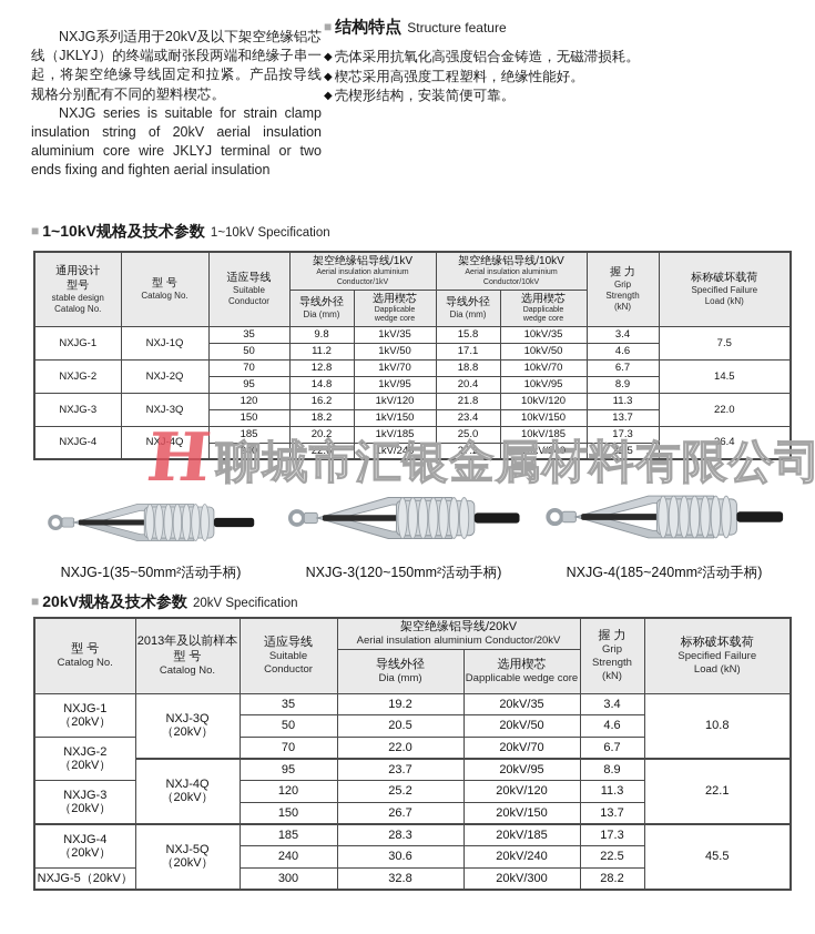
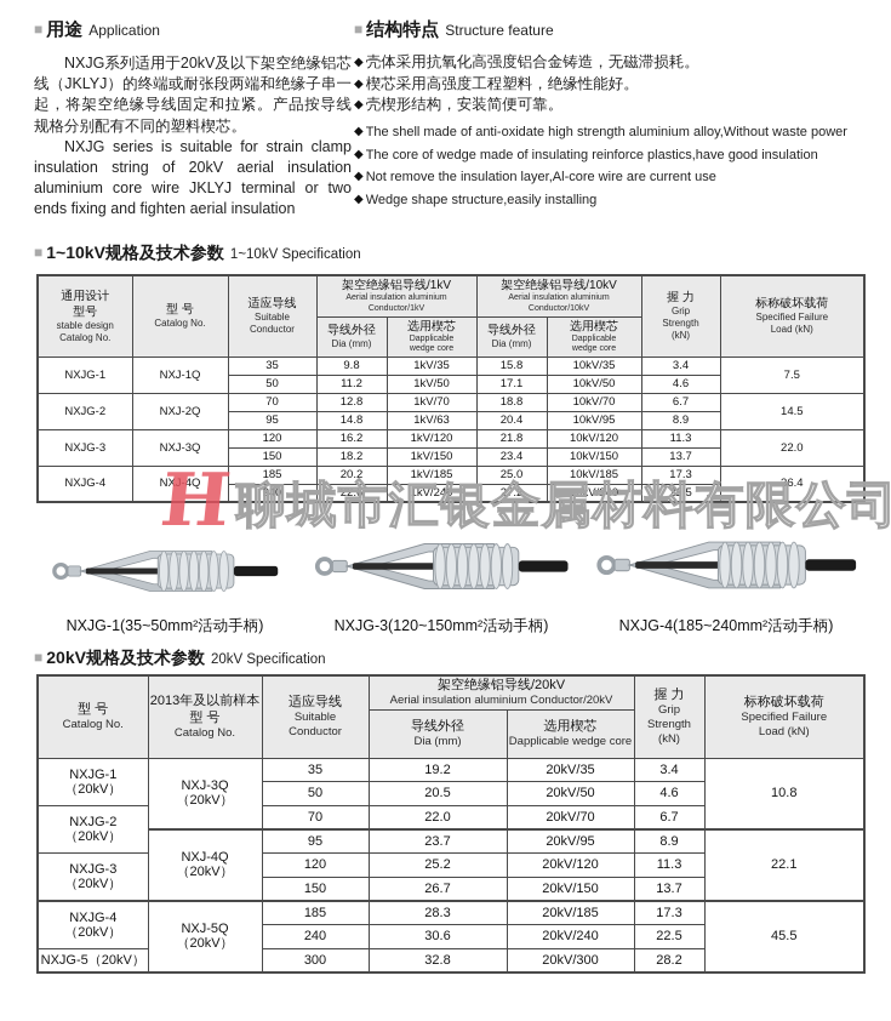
+ ■ 用途 Application
  NXJG系列适用于20kV及以下架空绝缘铝芯线（JKLYJ）的终端或耐张段两端和绝缘子串一起，将架空绝缘导线固定和拉紧。产品按导线规格分别配有不同的塑料楔芯。
  NXJG series is suitable for strain clamp insulation string of 20kV aerial insulation aluminium core wire JKLYJ terminal or two ends fixing and fighten aerial insulation
  ■ 结构特点 Structure feature
  ◆ 壳体采用抗氧化高强度铝合金铸造，无磁滞损耗。
  ◆ 楔芯采用高强度工程塑料，绝缘性能好。
  ◆ 壳楔形结构，安装简便可靠。
+ ◆ The shell made of anti-oxidate high strength aluminium alloy,Without waste power
+ ◆ The core of wedge made of insulating reinforce plastics,have good insulation
+ ◆ Not remove the insulation layer,Al-core wire are current use
+ ◆ Wedge shape structure,easily installing
  ■ 1~10kV规格及技术参数 1~10kV Specification
  NXJG-1	NXJ-1Q	35	9.8	1kV/35	15.8	10kV/35	3.4	7.5
  50	11.2	1kV/50	17.1	10kV/50	4.6
  NXJG-2	NXJ-2Q	70	12.8	1kV/70	18.8	10kV/70	6.7	14.5
- 95	14.8	1kV/95	20.4	10kV/95	8.9
+ 95	14.8	1kV/63	20.4	10kV/95	8.9
  NXJG-3	NXJ-3Q	120	16.2	1kV/120	21.8	10kV/120	11.3	22.0
  150	18.2	1kV/150	23.4	10kV/150	13.7
  NXJG-4	NXJ-4Q	185	20.2	1kV/185	25.0	10kV/185	17.3	36.4
  240	22.6	1kV/240	27.2	10kV/240	22.5
  聊城市汇银金属材料有限公司
  NXJG-1(35~50mm²活动手柄)
  NXJG-3(120~150mm²活动手柄)
  NXJG-4(185~240mm²活动手柄)
  ■ 20kV规格及技术参数 20kV Specification
  型 号 Catalog No.	2013年及以前样本 型 号 Catalog No.	适应导线 Suitable Conductor	架空绝缘铝导线/20kV Aerial insulation aluminium Conductor/20kV	握 力 Grip Strength (kN)	标称破坏载荷 Specified Failure Load (kN)
  导线外径 Dia (mm)	选用楔芯 Dapplicable wedge core
  NXJG-1（20kV）	NXJ-3Q（20kV）	35	19.2	20kV/35	3.4	10.8
  50	20.5	20kV/50	4.6
  NXJG-2（20kV）	70	22.0	20kV/70	6.7
  NXJ-4Q（20kV）	95	23.7	20kV/95	8.9	22.1
  NXJG-3（20kV）	120	25.2	20kV/120	11.3
  150	26.7	20kV/150	13.7
  NXJG-4（20kV）	NXJ-5Q（20kV）	185	28.3	20kV/185	17.3	45.5
  240	30.6	20kV/240	22.5
  NXJG-5（20kV）	300	32.8	20kV/300	28.2
